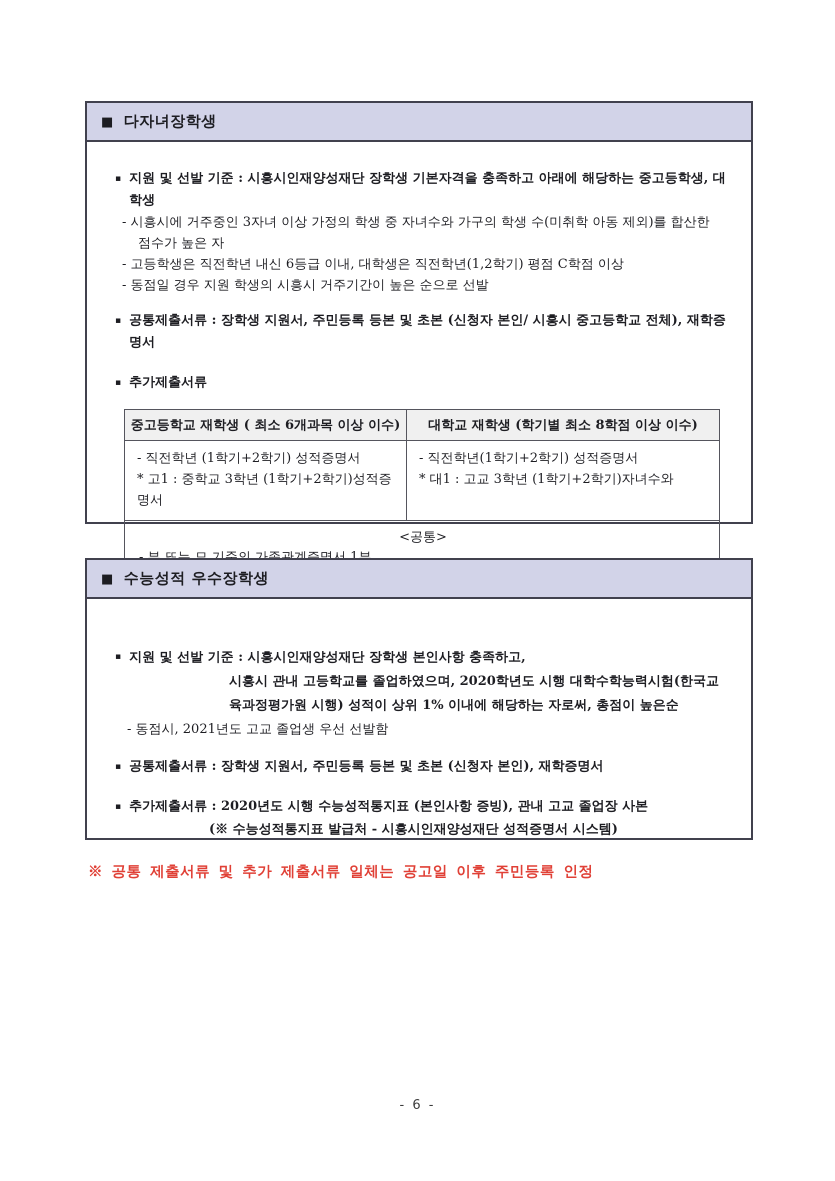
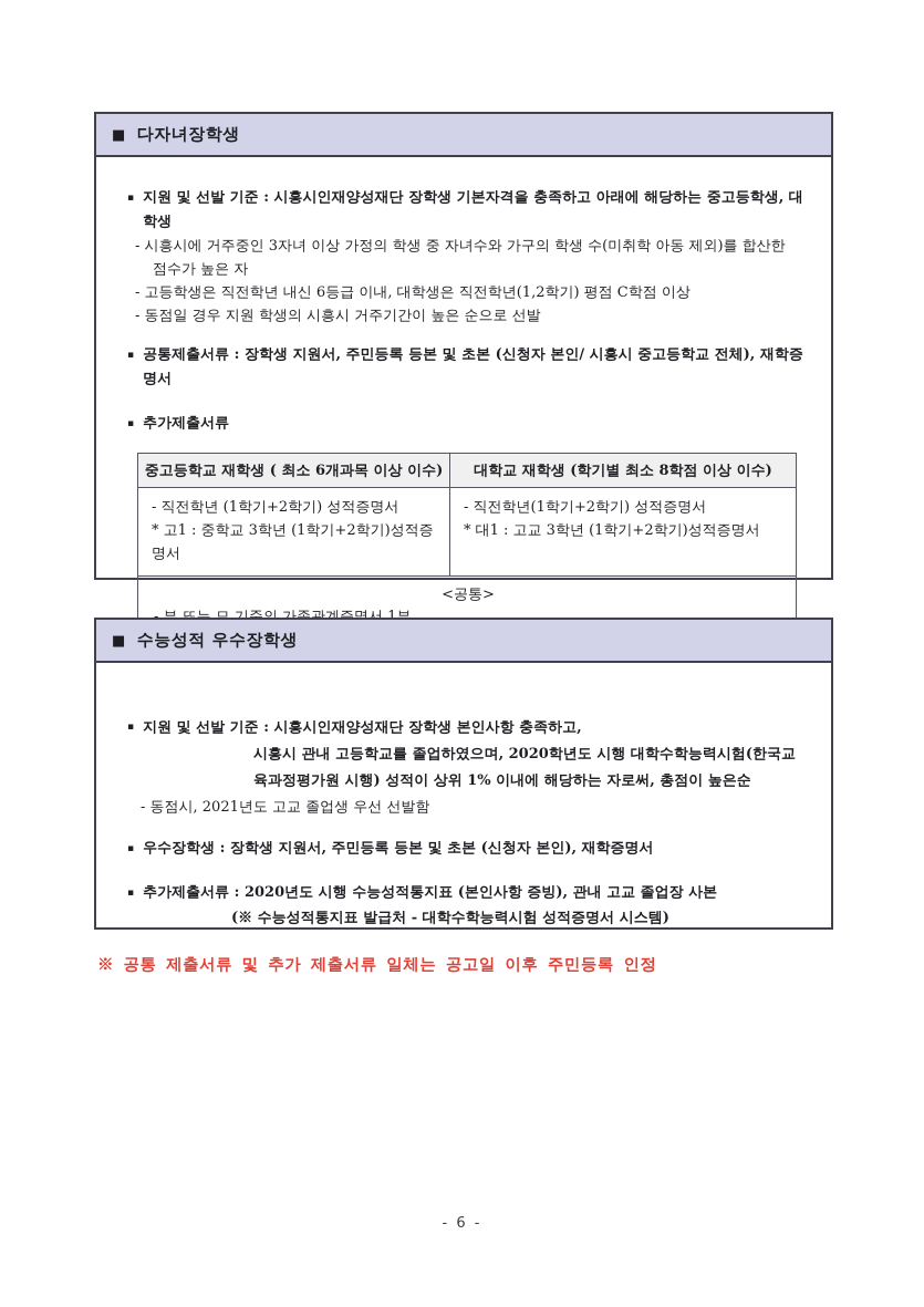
  ■
  다자녀장학생
  ▪
  지원 및 선발 기준 : 시흥시인재양성재단 장학생 기본자격을 충족하고 아래에 해당하는 중고등학생, 대학생
  - 시흥시에 거주중인 3자녀 이상 가정의 학생 중 자녀수와 가구의 학생 수(미취학 아동 제외)를 합산한
  점수가 높은 자
  - 고등학생은 직전학년 내신 6등급 이내, 대학생은 직전학년(1,2학기) 평점 C학점 이상
  - 동점일 경우 지원 학생의 시흥시 거주기간이 높은 순으로 선발
  ▪
  공통제출서류 : 장학생 지원서, 주민등록 등본 및 초본 (신청자 본인/ 시흥시 중고등학교 전체), 재학증명서
  ▪
  추가제출서류
  중고등학교 재학생 ( 최소 6개과목 이상 이수)	대학교 재학생 (학기별 최소 8학점 이상 이수)
- - 직전학년 (1학기+2학기) 성적증명서 * 고1 : 중학교 3학년 (1학기+2학기)성적증명서	- 직전학년(1학기+2학기) 성적증명서 * 대1 : 고교 3학년 (1학기+2학기)자녀수와
+ - 직전학년 (1학기+2학기) 성적증명서 * 고1 : 중학교 3학년 (1학기+2학기)성적증명서	- 직전학년(1학기+2학기) 성적증명서 * 대1 : 고교 3학년 (1학기+2학기)성적증명서
  ■
  수능성적 우수장학생
  ▪
  지원 및 선발 기준 : 시흥시인재양성재단 장학생 본인사항 충족하고,
  시흥시 관내 고등학교를 졸업하였으며, 2020학년도 시행 대학수학능력시험(한국교
  육과정평가원 시행) 성적이 상위 1% 이내에 해당하는 자로써, 총점이 높은순
  - 동점시, 2021년도 고교 졸업생 우선 선발함
  ▪
- 공통제출서류 : 장학생 지원서, 주민등록 등본 및 초본 (신청자 본인), 재학증명서
+ 우수장학생 : 장학생 지원서, 주민등록 등본 및 초본 (신청자 본인), 재학증명서
  ▪
  추가제출서류 : 2020년도 시행 수능성적통지표 (본인사항 증빙), 관내 고교 졸업장 사본
- (※ 수능성적통지표 발급처 - 시흥시인재양성재단 성적증명서 시스템)
+ (※ 수능성적통지표 발급처 - 대학수학능력시험 성적증명서 시스템)
  ※ 공통 제출서류 및 추가 제출서류 일체는 공고일 이후 주민등록 인정
  - 6 -
